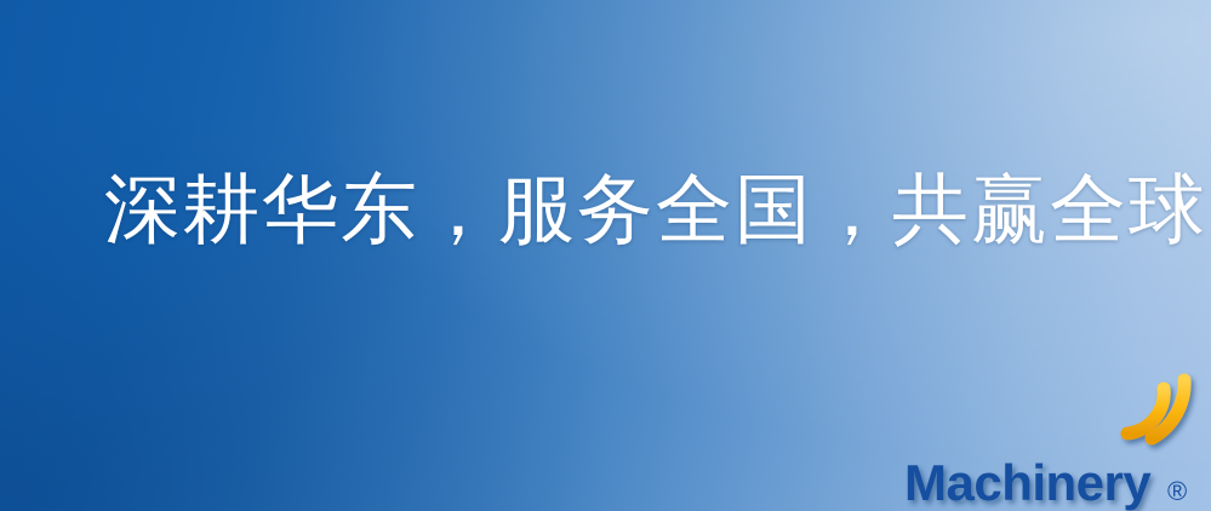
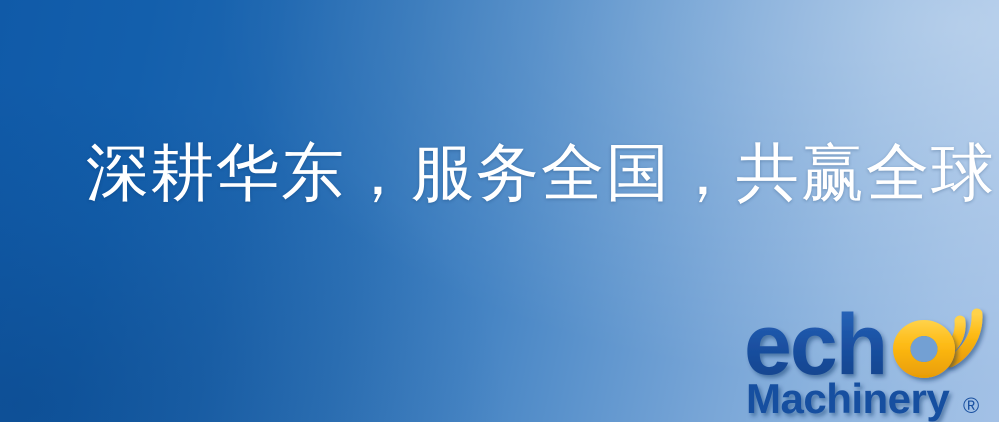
  深耕华东，服务全国，共赢全球
+ ech
  Machinery
  ®
